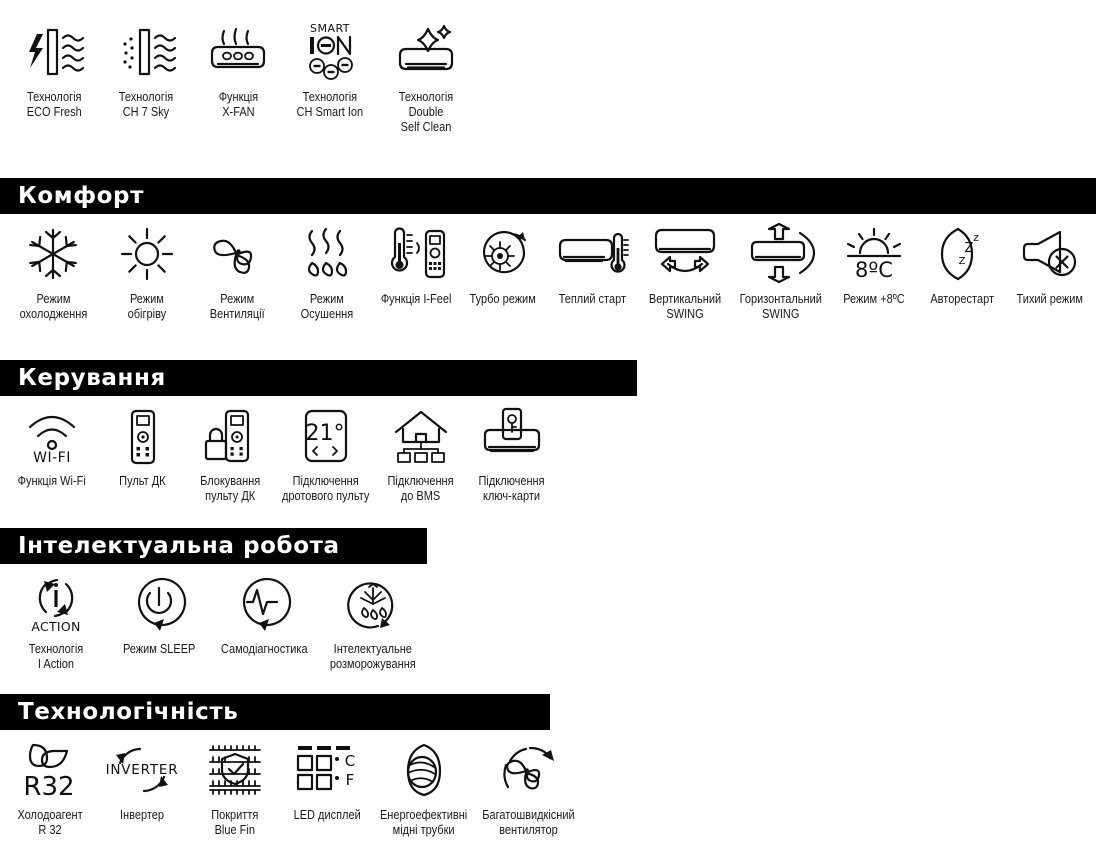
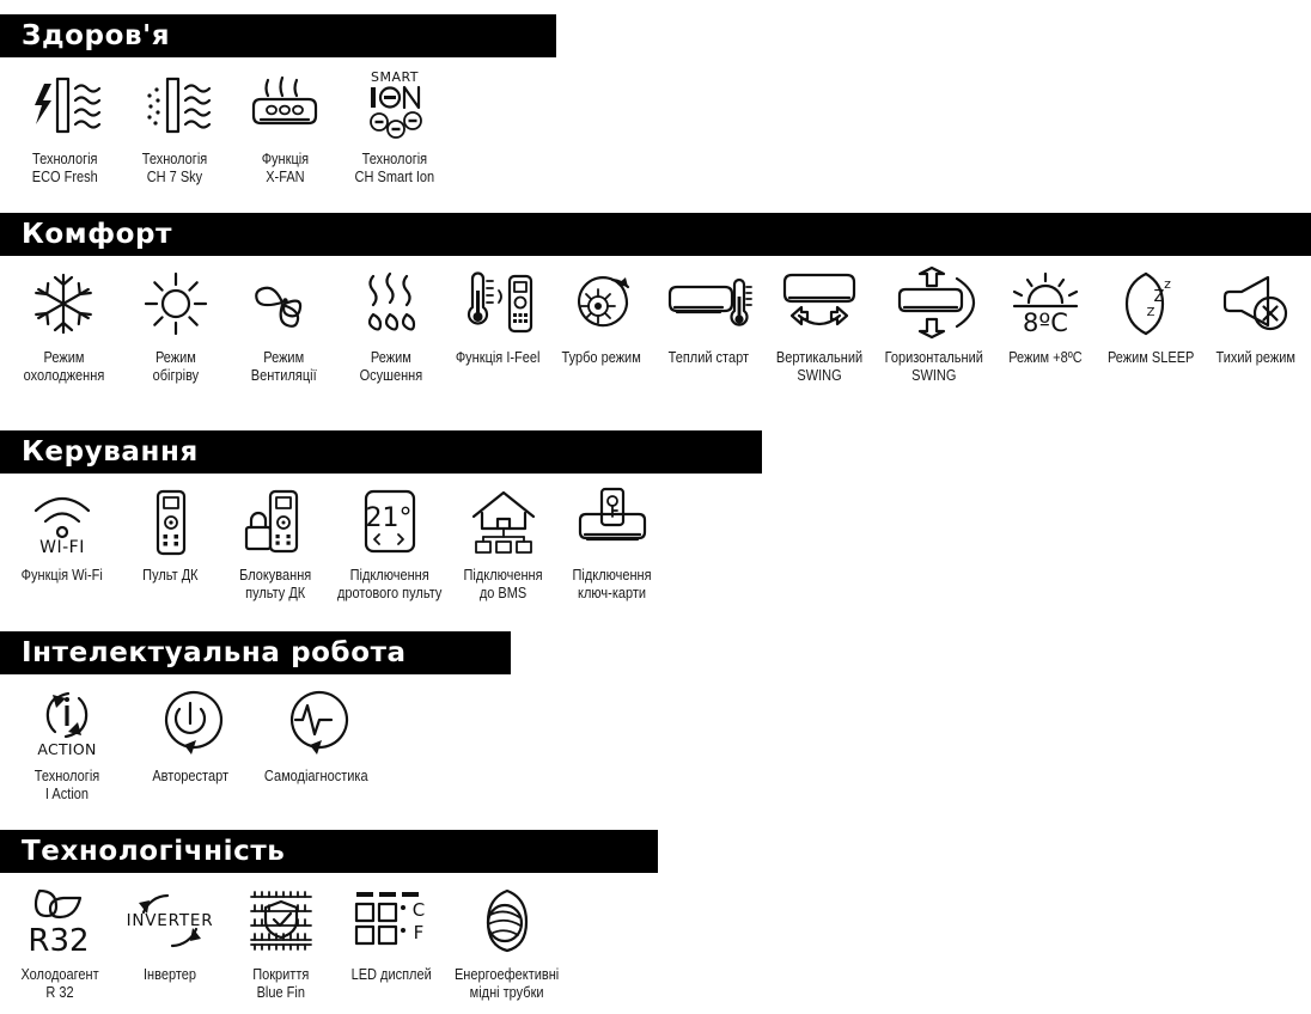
+ Здоров'я
  Технологія
  ECO Fresh
  Технологія
  CH 7 Sky
  Функція
  X-FAN
  SMART
  Технологія
  CH Smart Ion
- Технологія Double
- Self Clean
  Комфорт
  Режим
  охолодження
  Режим
  обігріву
  Режим
  Вентиляції
  Режим
  Осушення
  Функція I-Feel
  Турбо режим
  Теплий старт
  Вертикальний
  SWING
  Горизонтальний
  SWING
  8ºC
  Режим +8ºC
  z
  Z
  Z
- Авторестарт
+ Режим SLEEP
  Тихий режим
  Керування
  WI-FI
  Функція Wi-Fi
  Пульт ДК
  Блокування
  пульту ДК
  21°
  Підключення
  дротового пульту
  Підключення
  до BMS
  Підключення
  ключ-карти
  Інтелектуальна робота
  ACTION
  Технологія
  I Action
- Режим SLEEP
+ Авторестарт
  Самодіагностика
- Інтелектуальне
- розморожування
  Технологічність
  R32
  Холодоагент
  R 32
  INVERTER
  Інвертер
  Покриття
  Blue Fin
  C
  F
  LED дисплей
  Енергоефективні
  мідні трубки
- Багатошвидкісний
- вентилятор
